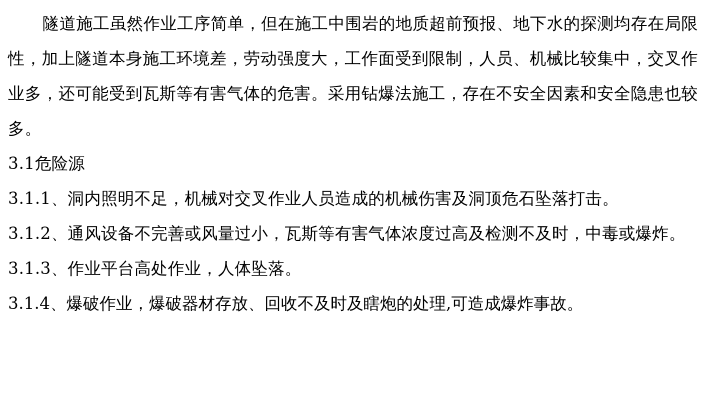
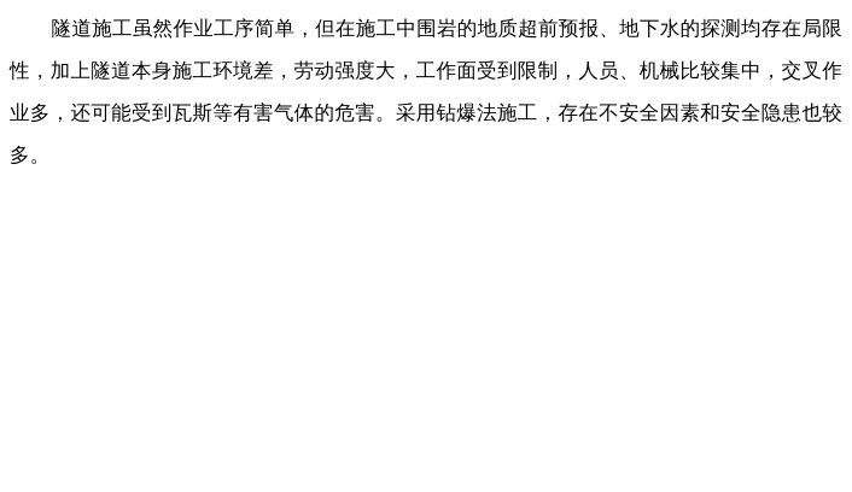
  隧道施工虽然作业工序简单，但在施工中围岩的地质超前预报、地下水的探测均存在局限性，加上隧道本身施工环境差，劳动强度大，工作面受到限制，人员、机械比较集中，交叉作业多，还可能受到瓦斯等有害气体的危害。采用钻爆法施工，存在不安全因素和安全隐患也较多。
- 3.1危险源
- 3.1.1、洞内照明不足，机械对交叉作业人员造成的机械伤害及洞顶危石坠落打击。
- 3.1.2、通风设备不完善或风量过小，瓦斯等有害气体浓度过高及检测不及时，中毒或爆炸。
- 3.1.3、作业平台高处作业，人体坠落。
- 3.1.4、爆破作业，爆破器材存放、回收不及时及瞎炮的处理,可造成爆炸事故。
